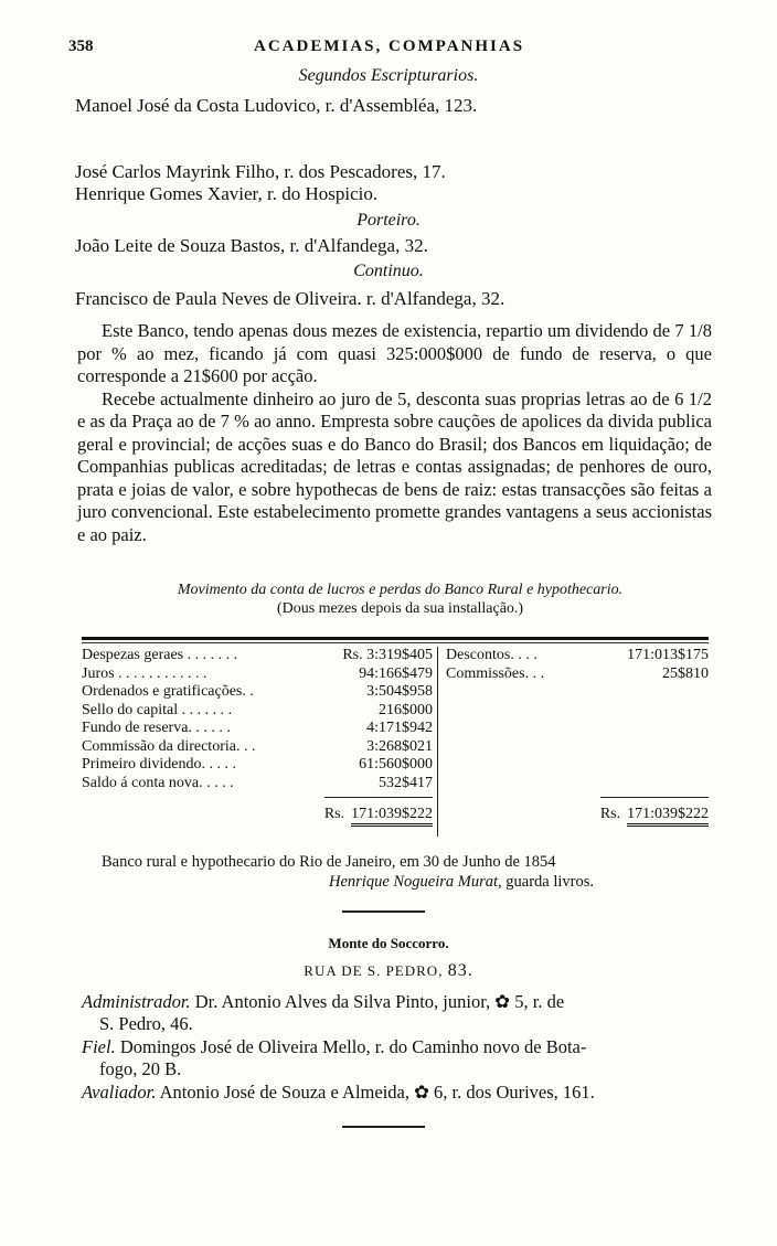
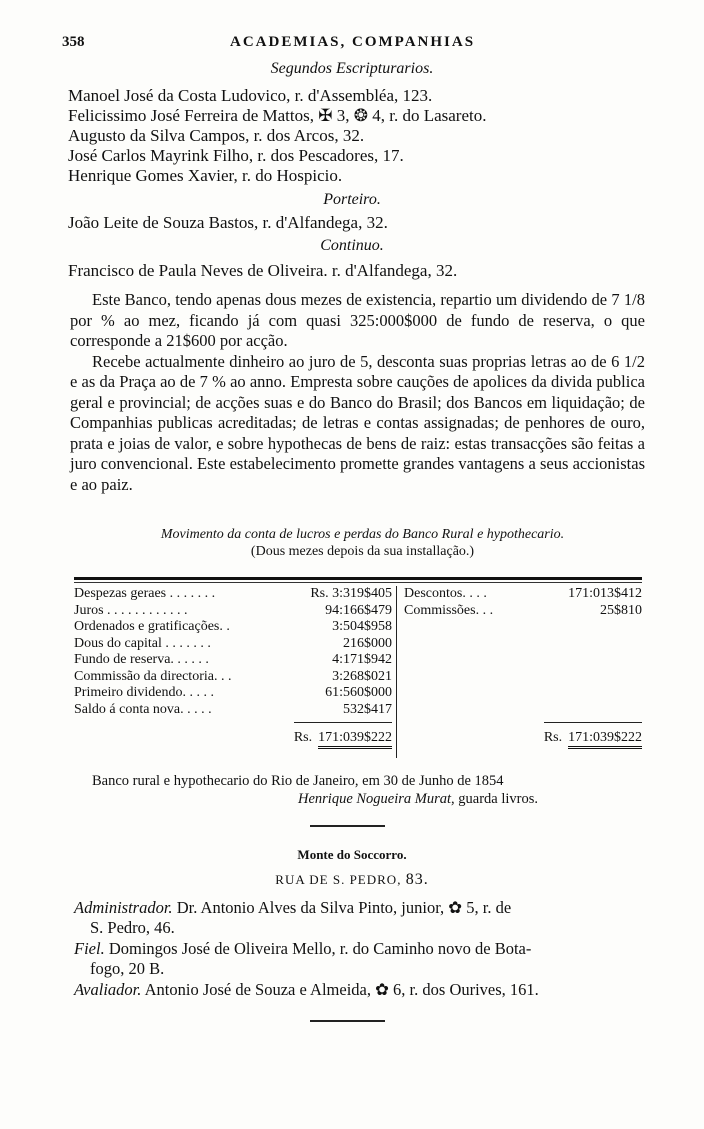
  358
  ACADEMIAS, COMPANHIAS
  Segundos Escripturarios.
  Manoel José da Costa Ludovico, r. d'Assembléa, 123.
+ Felicissimo José Ferreira de Mattos, ✠ 3, ❂ 4, r. do Lasareto.
+ Augusto da Silva Campos, r. dos Arcos, 32.
  José Carlos Mayrink Filho, r. dos Pescadores, 17.
  Henrique Gomes Xavier, r. do Hospicio.
  Porteiro.
  João Leite de Souza Bastos, r. d'Alfandega, 32.
  Continuo.
  Francisco de Paula Neves de Oliveira. r. d'Alfandega, 32.
  Este Banco, tendo apenas dous mezes de existencia, repartio um dividendo de 7 1/8 por % ao mez, ficando já com quasi 325:000$000 de fundo de reserva, o que corresponde a 21$600 por acção.
  Recebe actualmente dinheiro ao juro de 5, desconta suas proprias letras ao de 6 1/2 e as da Praça ao de 7 % ao anno. Empresta sobre cauções de apolices da divida publica geral e provincial; de acções suas e do Banco do Brasil; dos Bancos em liquidação; de Companhias publicas acreditadas; de letras e contas assignadas; de penhores de ouro, prata e joias de valor, e sobre hypothecas de bens de raiz: estas transacções são feitas a juro convencional. Este estabelecimento promette grandes vantagens a seus accionistas e ao paiz.
  Movimento da conta de lucros e perdas do Banco Rural e hypothecario.
  (Dous mezes depois da sua installação.)
  Despezas geraes . . . . . . .
  Rs. 3:319$405
  Juros . . . . . . . . . . . .
  94:166$479
  Ordenados e gratificações. .
  3:504$958
- Sello do capital . . . . . . .
+ Dous do capital . . . . . . .
  216$000
  Fundo de reserva. . . . . .
  4:171$942
  Commissão da directoria. . .
  3:268$021
  Primeiro dividendo. . . . .
  61:560$000
  Saldo á conta nova. . . . .
  532$417
  Descontos. . . .
- 171:013$175
+ 171:013$412
  Commissões. . .
  25$810
  Rs. 171:039$222
  Rs. 171:039$222
  Banco rural e hypothecario do Rio de Janeiro, em 30 de Junho de 1854
  Henrique Nogueira Murat, guarda livros.
  Monte do Soccorro.
  RUA DE S. PEDRO, 83.
  Administrador. Dr. Antonio Alves da Silva Pinto, junior, ✿ 5, r. de
  S. Pedro, 46.
  Fiel. Domingos José de Oliveira Mello, r. do Caminho novo de Bota-
  fogo, 20 B.
  Avaliador. Antonio José de Souza e Almeida, ✿ 6, r. dos Ourives, 161.
